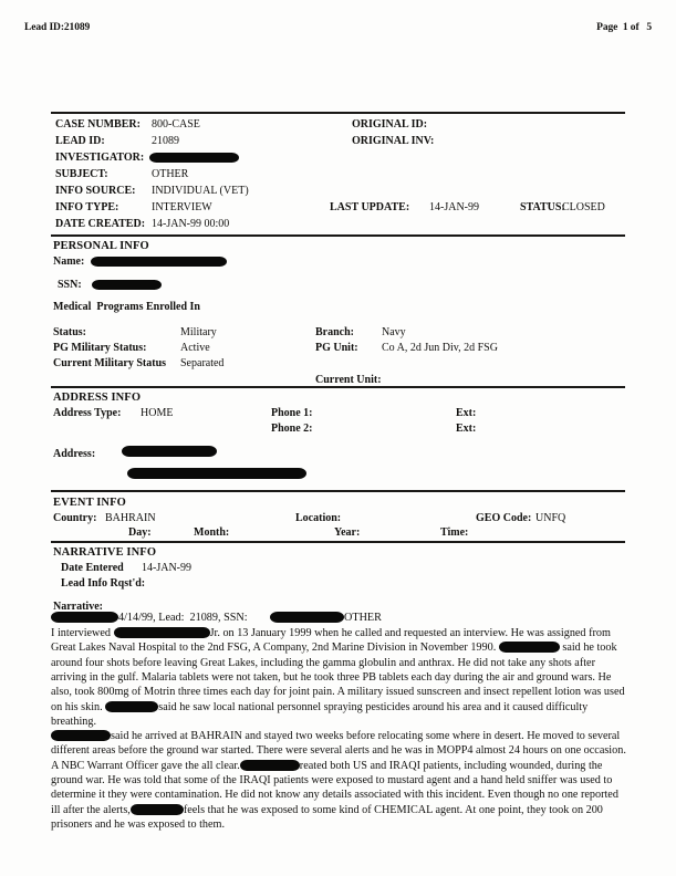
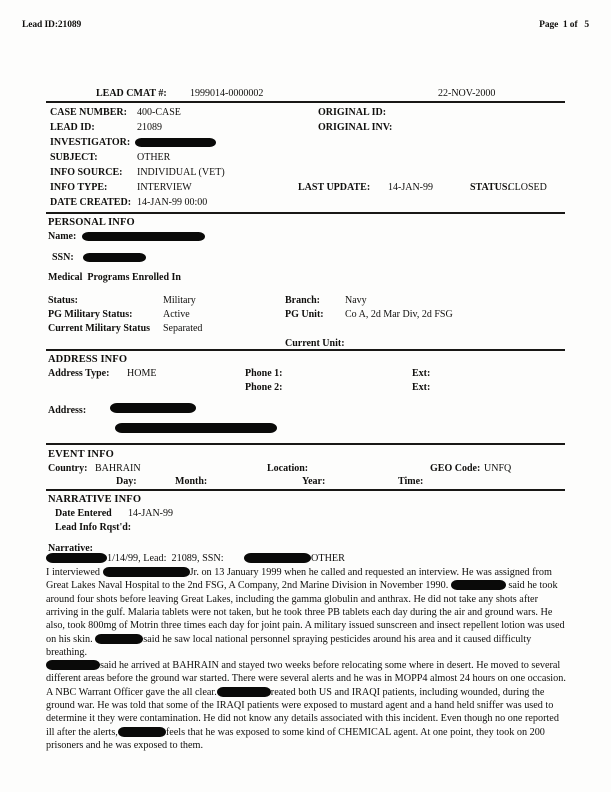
  Lead ID:21089
  Page 1 of 5
+ LEAD CMAT #:
+ 1999014-0000002
+ 22-NOV-2000
  CASE NUMBER:
- 800-CASE
+ 400-CASE
  ORIGINAL ID:
  LEAD ID:
  21089
  ORIGINAL INV:
  INVESTIGATOR:
  SUBJECT:
  OTHER
  INFO SOURCE:
  INDIVIDUAL (VET)
  INFO TYPE:
  INTERVIEW
  LAST UPDATE:
  14-JAN-99
  STATUS:
  CLOSED
  DATE CREATED:
  14-JAN-99 00:00
  PERSONAL INFO
  Name:
  SSN:
  Medical Programs Enrolled In
  Status:
  Military
  Branch:
  Navy
  PG Military Status:
  Active
  PG Unit:
- Co A, 2d Jun Div, 2d FSG
+ Co A, 2d Mar Div, 2d FSG
  Current Military Status
  Separated
  Current Unit:
  ADDRESS INFO
  Address Type:
  HOME
  Phone 1:
  Ext:
  Phone 2:
  Ext:
  Address:
  EVENT INFO
  Country:
  BAHRAIN
  Location:
  GEO Code:
  UNFQ
  Day:
  Month:
  Year:
  Time:
  NARRATIVE INFO
  Date Entered
  14-JAN-99
  Lead Info Rqst'd:
  Narrative:
- 4/14/99, Lead: 21089, SSN:
+ 1/14/99, Lead: 21089, SSN:
  OTHER
  I interviewed Jr. on 13 January 1999 when he called and requested an interview. He was assigned from Great Lakes Naval Hospital to the 2nd FSG, A Company, 2nd Marine Division in November 1990. said he took around four shots before leaving Great Lakes, including the gamma globulin and anthrax. He did not take any shots after arriving in the gulf. Malaria tablets were not taken, but he took three PB tablets each day during the air and ground wars. He also, took 800mg of Motrin three times each day for joint pain. A military issued sunscreen and insect repellent lotion was used on his skin. said he saw local national personnel spraying pesticides around his area and it caused difficulty breathing.
  said he arrived at BAHRAIN and stayed two weeks before relocating some where in desert. He moved to several different areas before the ground war started. There were several alerts and he was in MOPP4 almost 24 hours on one occasion. A NBC Warrant Officer gave the all clear. reated both US and IRAQI patients, including wounded, during the ground war. He was told that some of the IRAQI patients were exposed to mustard agent and a hand held sniffer was used to determine it they were contamination. He did not know any details associated with this incident. Even though no one reported ill after the alerts, feels that he was exposed to some kind of CHEMICAL agent. At one point, they took on 200 prisoners and he was exposed to them.
